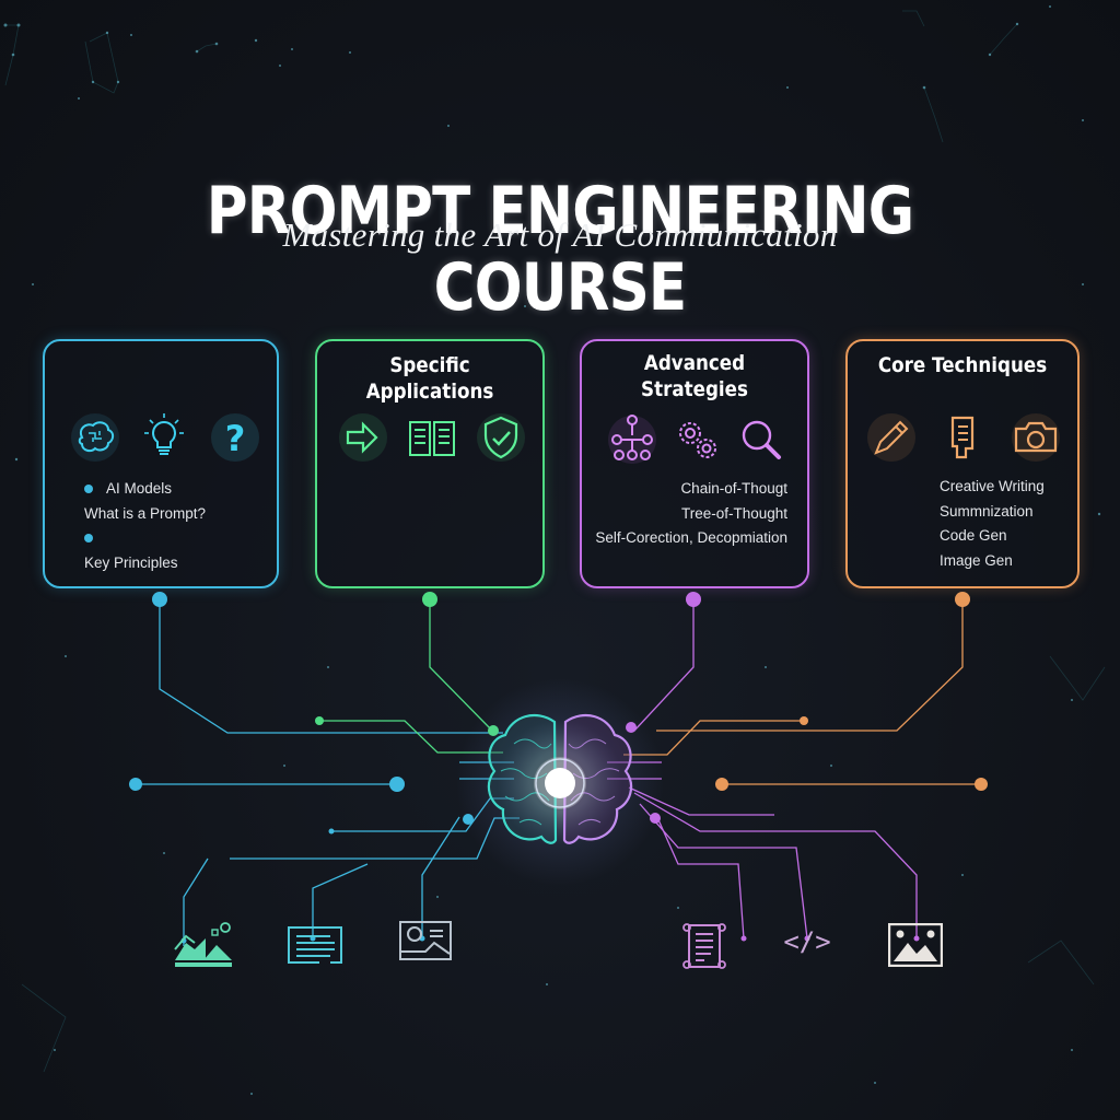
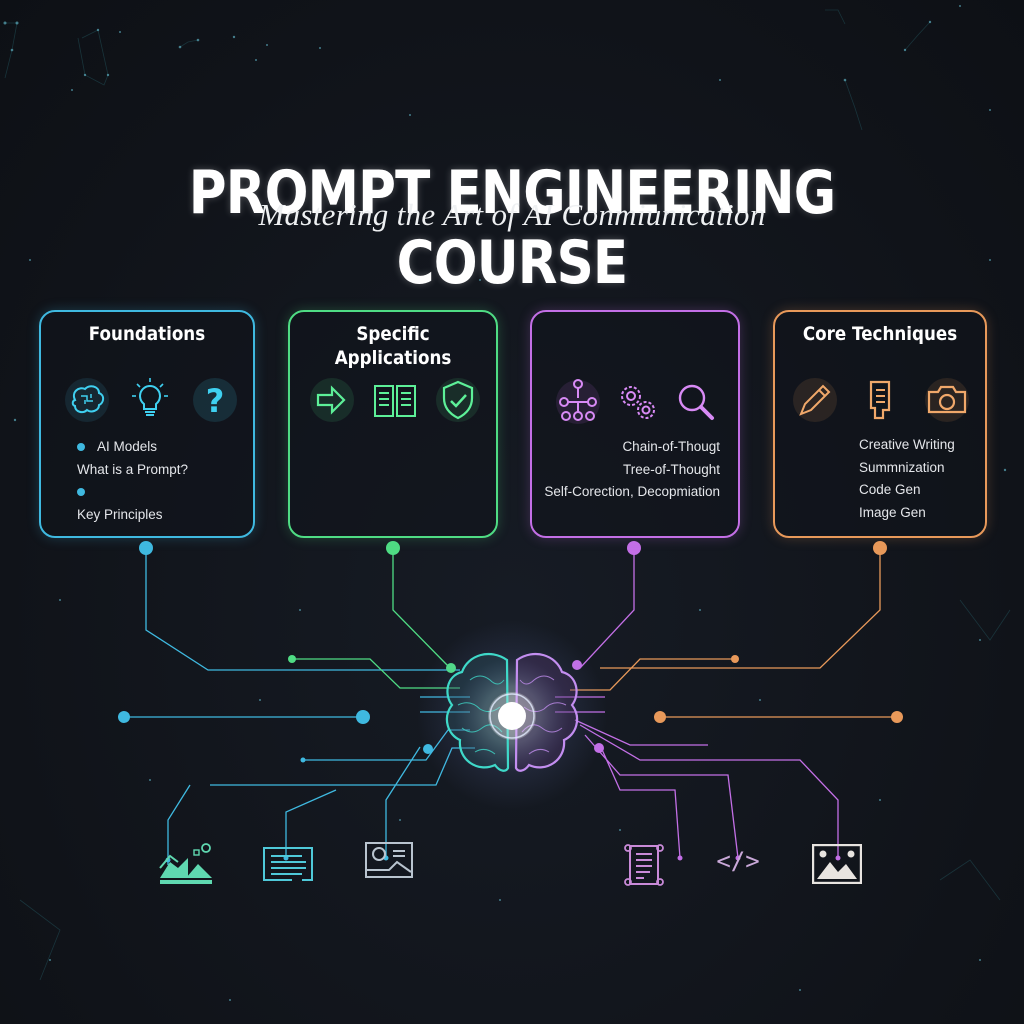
  PROMPT ENGINEERING COURSE
  Mastering the Art of AI Conmiunication
+ Foundations
  ?
  AI Models
  What is a Prompt?
  Key Principles
  Specific Applications
- Advanced
- Strategies
  Chain-of-Thougt
  Tree-of-Thought
  Self-Corection, Decopmiation
  Core Techniques
  Creative Writing
  Summnization
  Code Gen
  Image Gen
  </>
